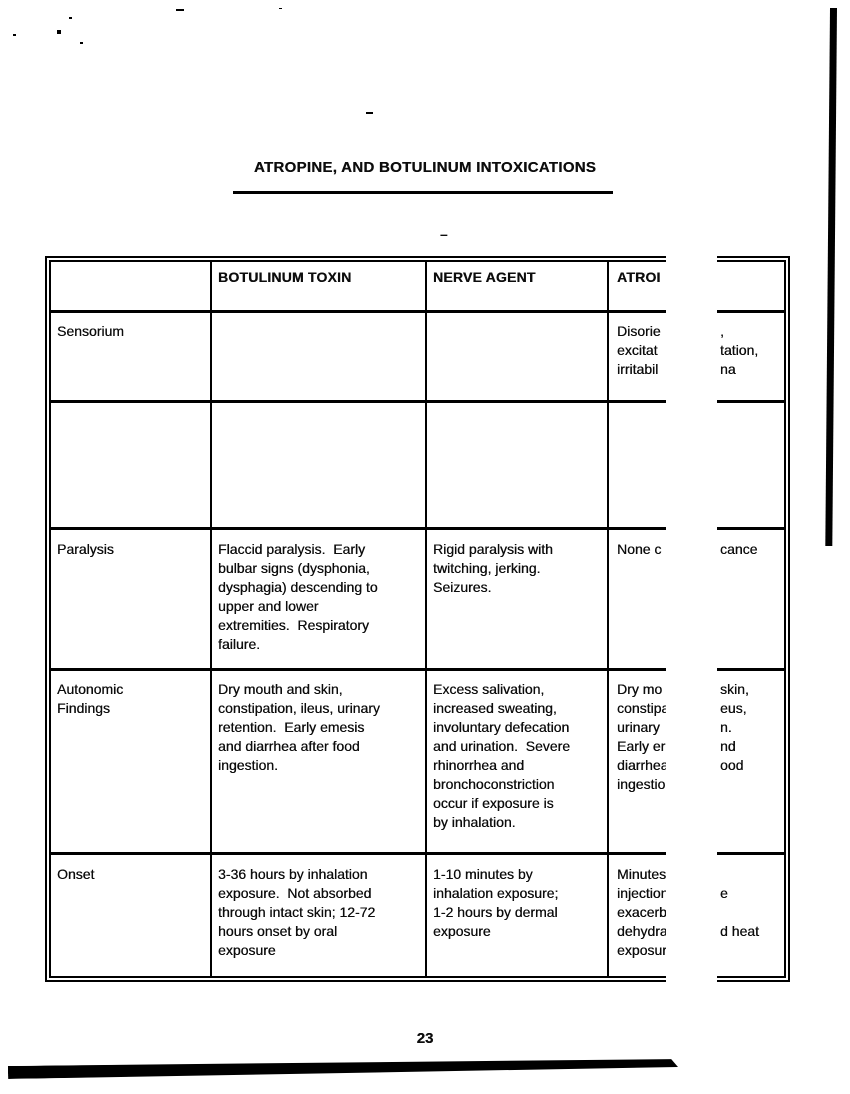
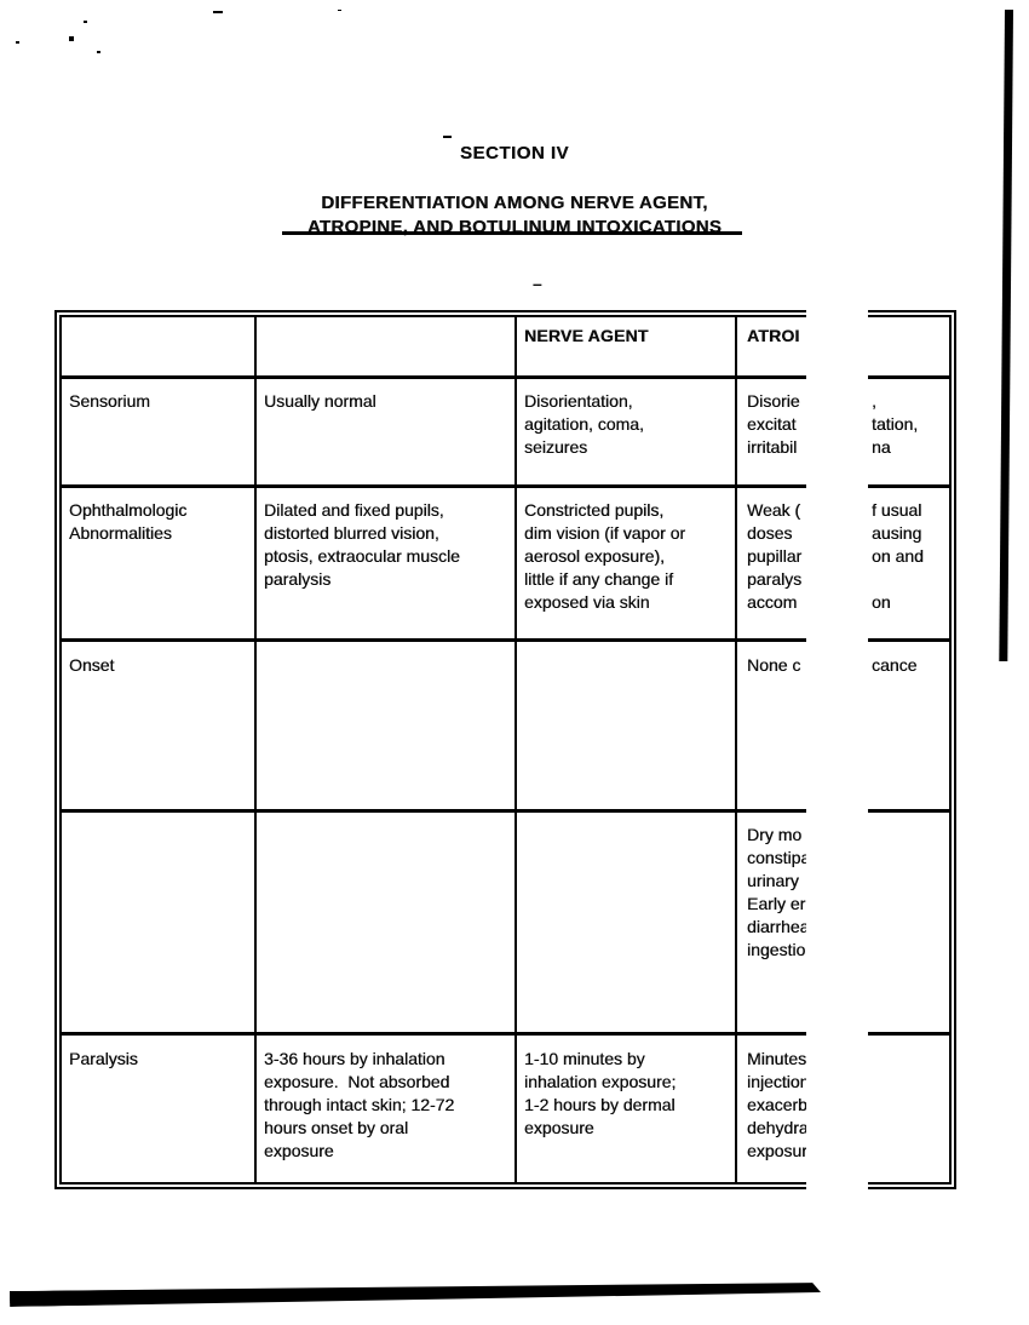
+ SECTION IV
+ DIFFERENTIATION AMONG NERVE AGENT,
  ATROPINE, AND BOTULINUM INTOXICATIONS
  –
- BOTULINUM TOXIN
  NERVE AGENT
  ATROI
  Sensorium
+ Usually normal
+ Disorientation,
+ agitation, coma,
+ seizures
  Disorie
  excitat
  irritabil
  ,
  tation,
  na
+ Ophthalmologic
+ Abnormalities
+ Dilated and fixed pupils,
+ distorted blurred vision,
+ ptosis, extraocular muscle
+ paralysis
+ Constricted pupils,
+ dim vision (if vapor or
+ aerosol exposure),
+ little if any change if
+ exposed via skin
+ Weak (
+ doses
+ pupillar
+ paralys
+ accom
+ f usual
+ ausing
+ on and
+ on
- Paralysis
+ Onset
- Flaccid paralysis. Early
- bulbar signs (dysphonia,
- dysphagia) descending to
- upper and lower
- extremities. Respiratory
- failure.
- Rigid paralysis with
- twitching, jerking.
- Seizures.
  None c
  cance
- Autonomic
- Findings
- Dry mouth and skin,
- constipation, ileus, urinary
- retention. Early emesis
- and diarrhea after food
- ingestion.
- Excess salivation,
- increased sweating,
- involuntary defecation
- and urination. Severe
- rhinorrhea and
- bronchoconstriction
- occur if exposure is
- by inhalation.
  Dry mo
  constipa
  urinary
  Early er
  diarrhea
  ingestio
- skin,
- eus,
- n.
- nd
- ood
- Onset
+ Paralysis
  3-36 hours by inhalation
  exposure. Not absorbed
  through intact skin; 12-72
  hours onset by oral
  exposure
  1-10 minutes by
  inhalation exposure;
  1-2 hours by dermal
  exposure
  Minutes
  injection
  exacerb
  dehydra
  exposur
- e
- d heat
- 23
